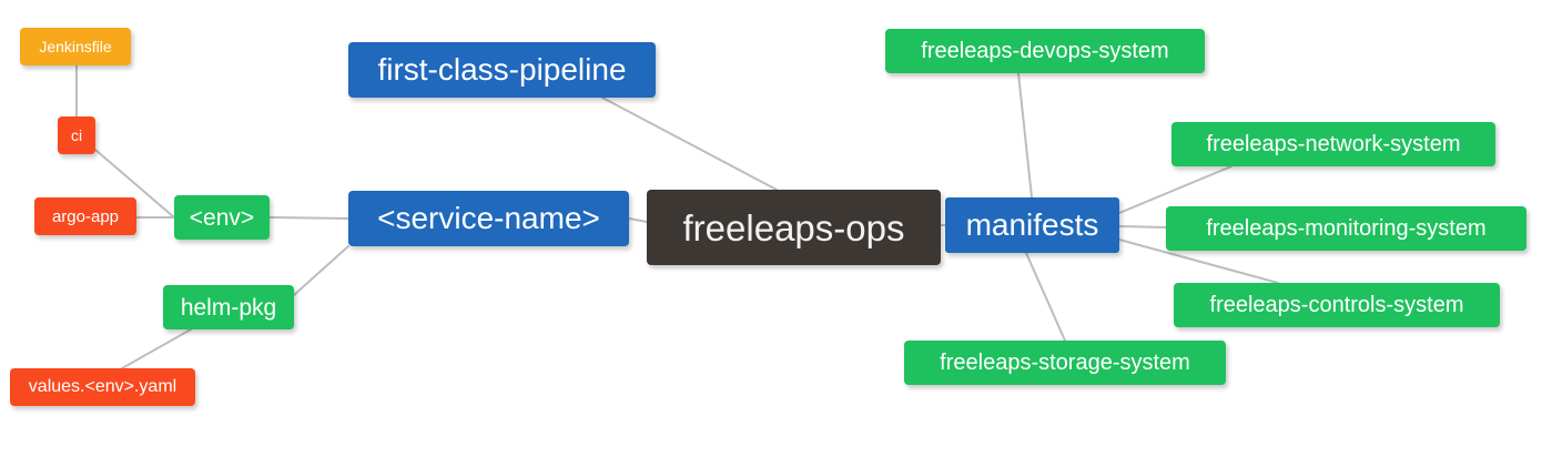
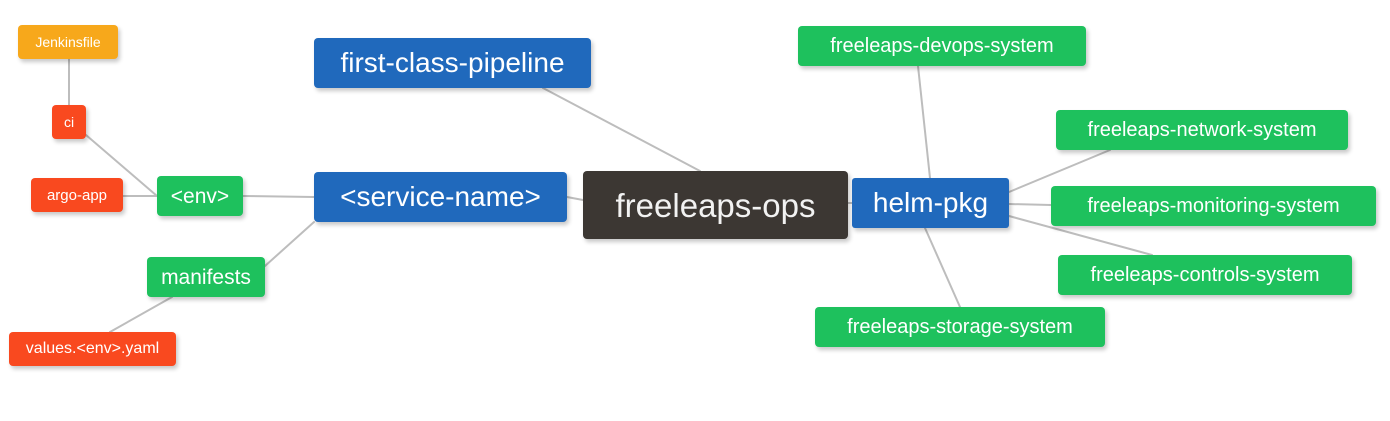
  Jenkinsfile
  ci
  argo-app
  <env>
- helm-pkg
+ manifests
  values.<env>.yaml
  first-class-pipeline
  <service-name>
  freeleaps-ops
- manifests
+ helm-pkg
  freeleaps-devops-system
  freeleaps-network-system
  freeleaps-monitoring-system
  freeleaps-controls-system
  freeleaps-storage-system
